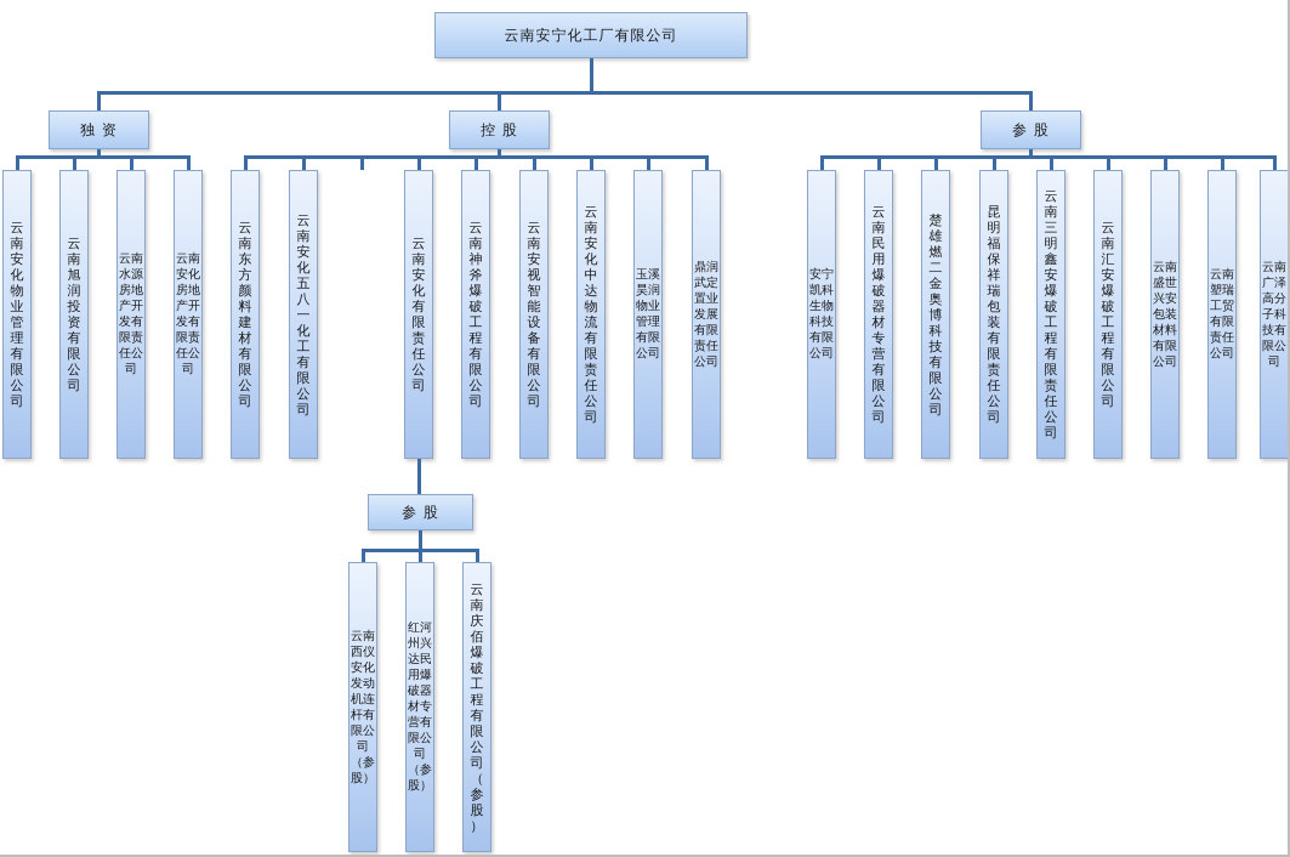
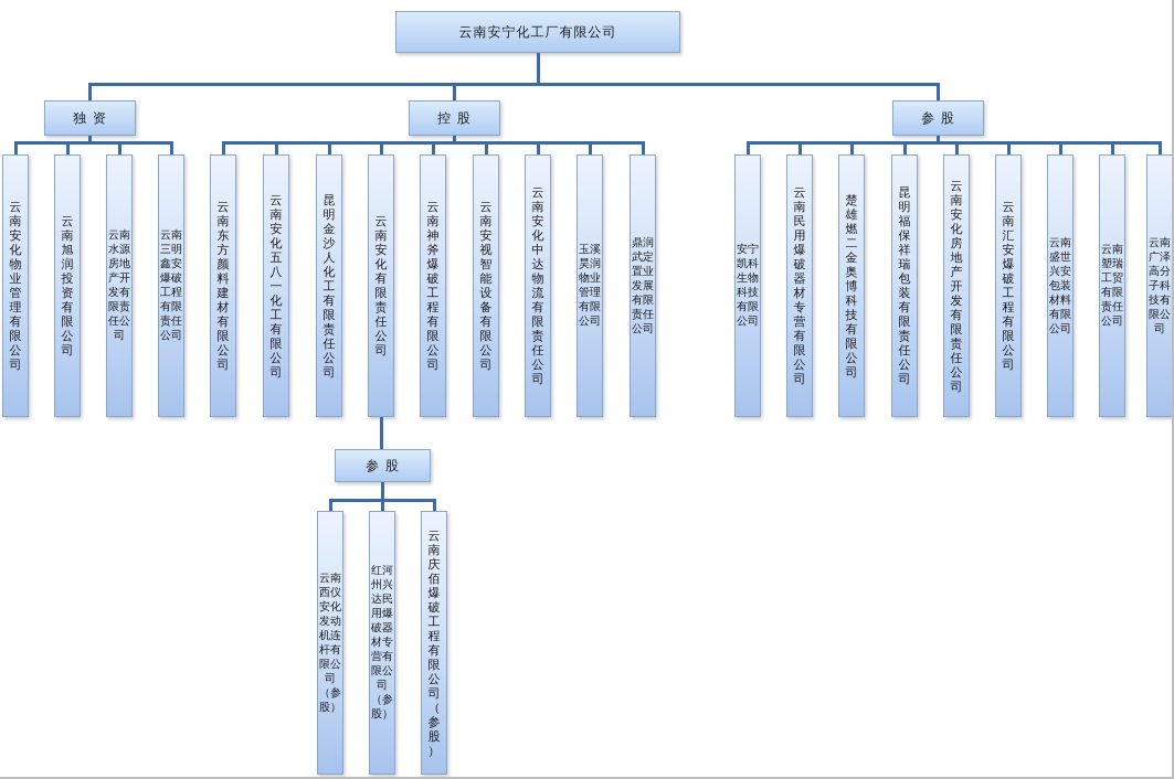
  云南安宁化工厂有限公司
  独 资
  云南安化物业管理有限公司
  云南旭润投资有限公司
  云南水源房地产开发有限责任公司
- 云南安化房地产开发有限责任公司
+ 云南三明鑫安爆破工程有限责任公司
  控 股
  云南东方颜料建材有限公司
  云南安化五八一化工有限公司
+ 昆明金沙人化工有限责任公司
  云南安化有限责任公司
  云南神斧爆破工程有限公司
  云南安视智能设备有限公司
  云南安化中达物流有限责任公司
  玉溪昊润物业管理有限公司
  鼎润武定置业发展有限责任公司
  参 股
  安宁凯科生物科技有限公司
  云南民用爆破器材专营有限公司
  楚雄燃二金奥博科技有限公司
  昆明福保祥瑞包装有限责任公司
- 云南三明鑫安爆破工程有限责任公司
+ 云南安化房地产开发有限责任公司
  云南汇安爆破工程有限公司
  云南盛世兴安包装材料有限公司
  云南塑瑞工贸有限责任公司
  云南广泽高分子科技有限公司
  参 股
  云南西仪安化发动机连杆有限公司
  （参股）
  红河州兴达民用爆破器材专营有限公司
  （参股）
  云南庆佰爆破工程有限公司（参股）
